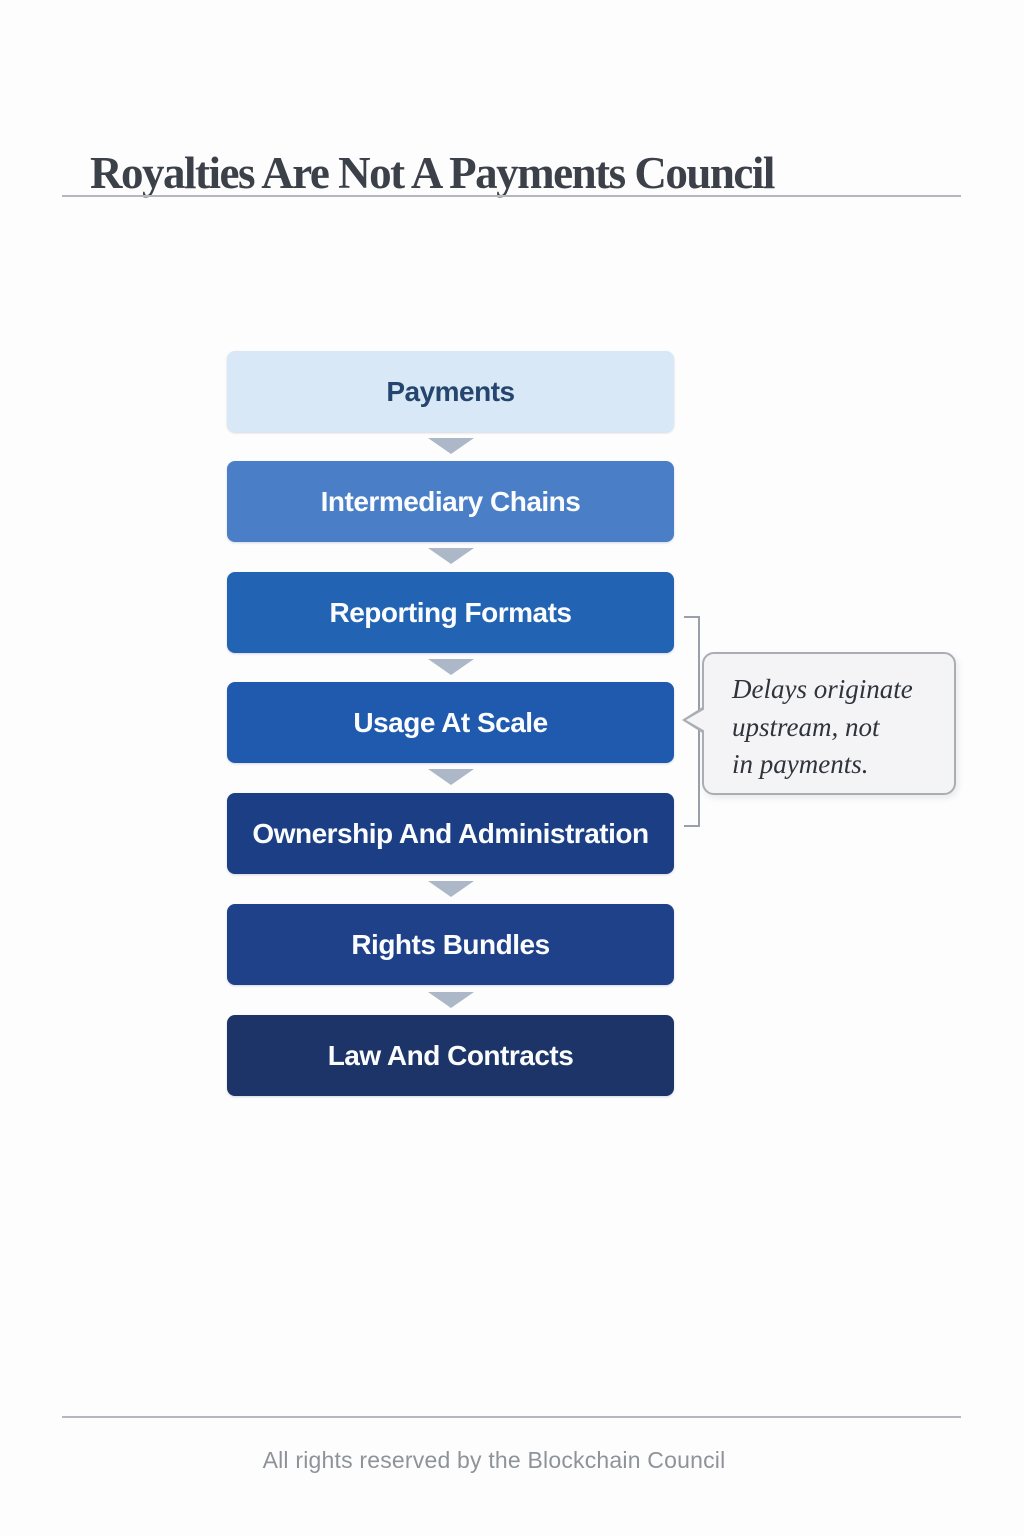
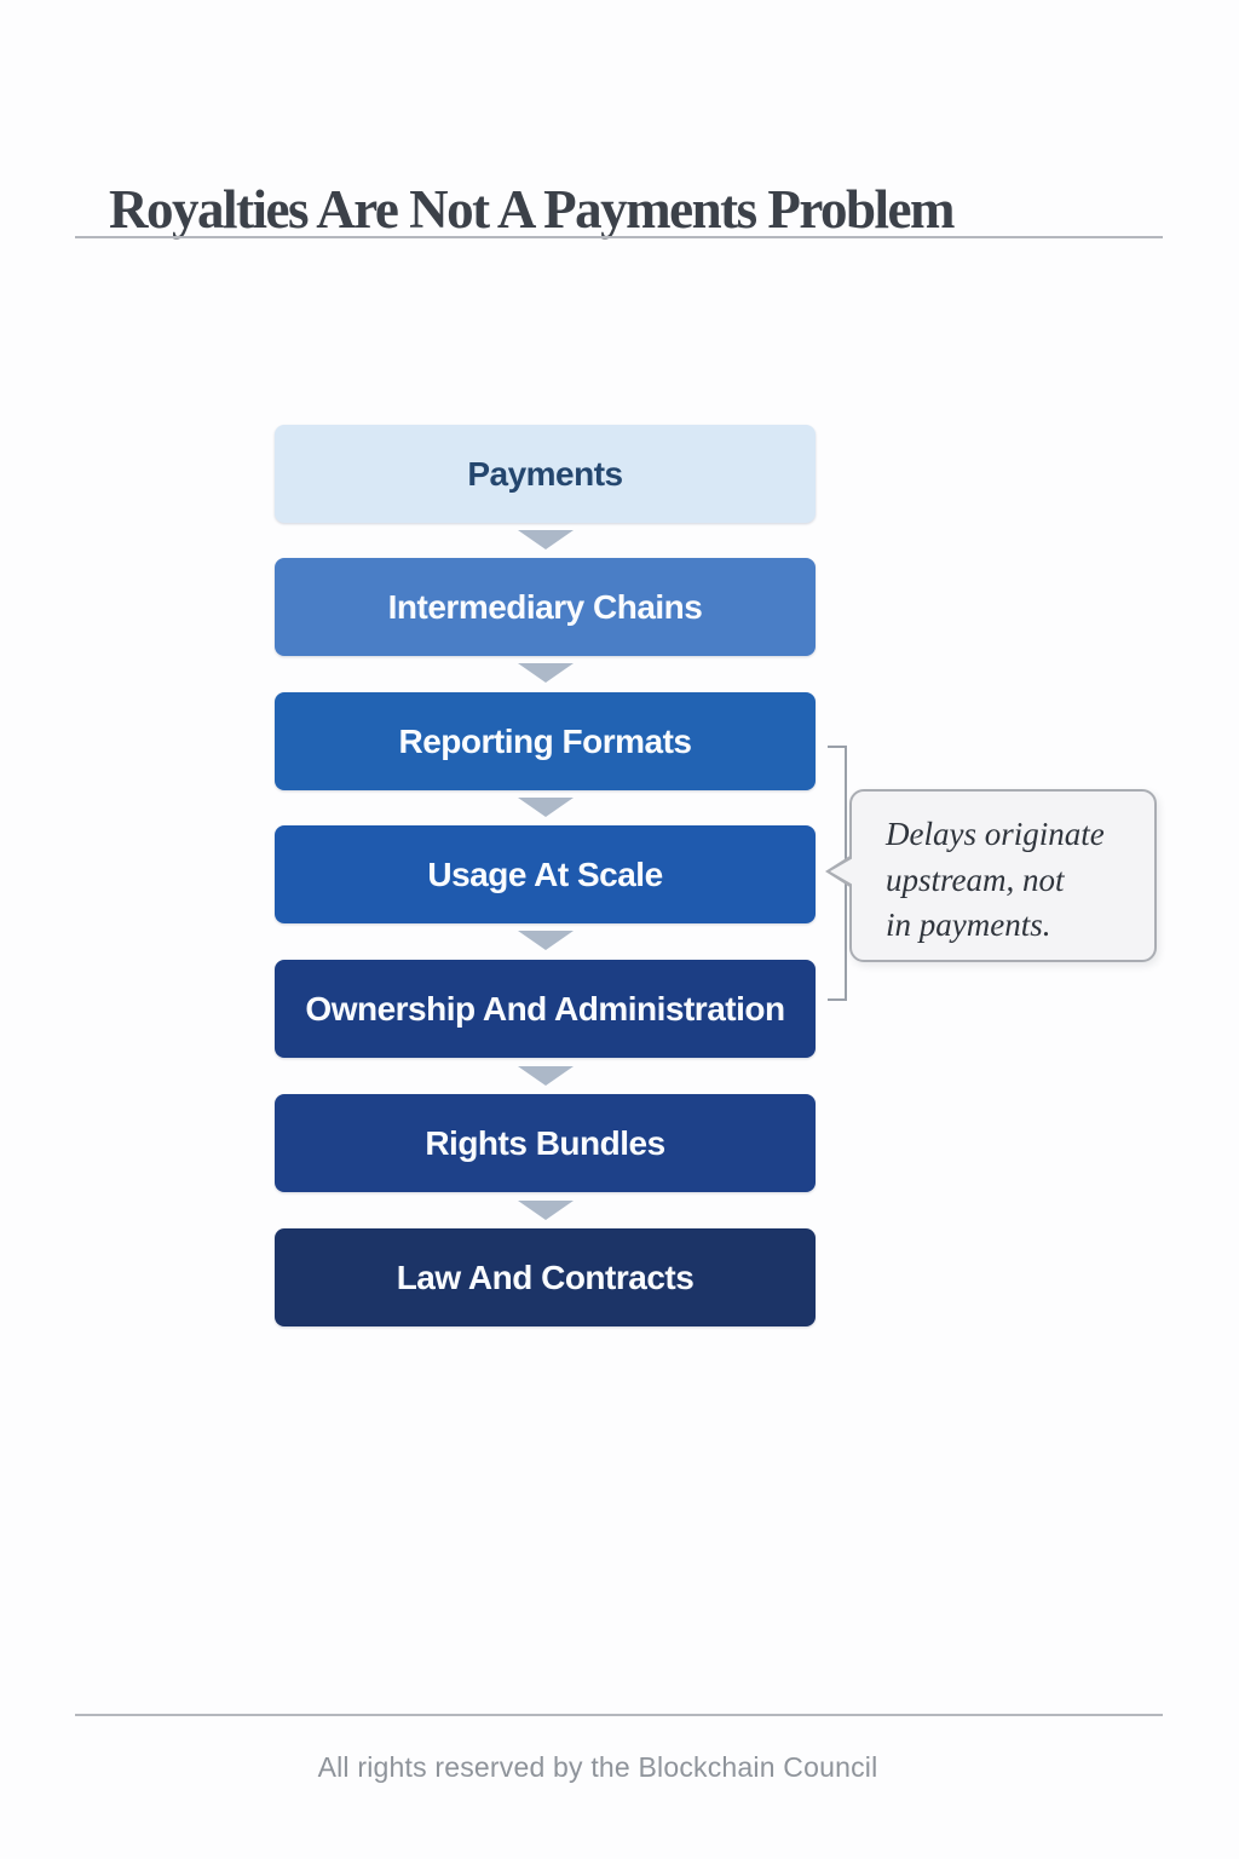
- Royalties Are Not A Payments Council
+ Royalties Are Not A Payments Problem
  Payments
  Intermediary Chains
  Reporting Formats
  Usage At Scale
  Ownership And Administration
  Rights Bundles
  Law And Contracts
  Delays originate
  upstream, not
  in payments.
  All rights reserved by the Blockchain Council
